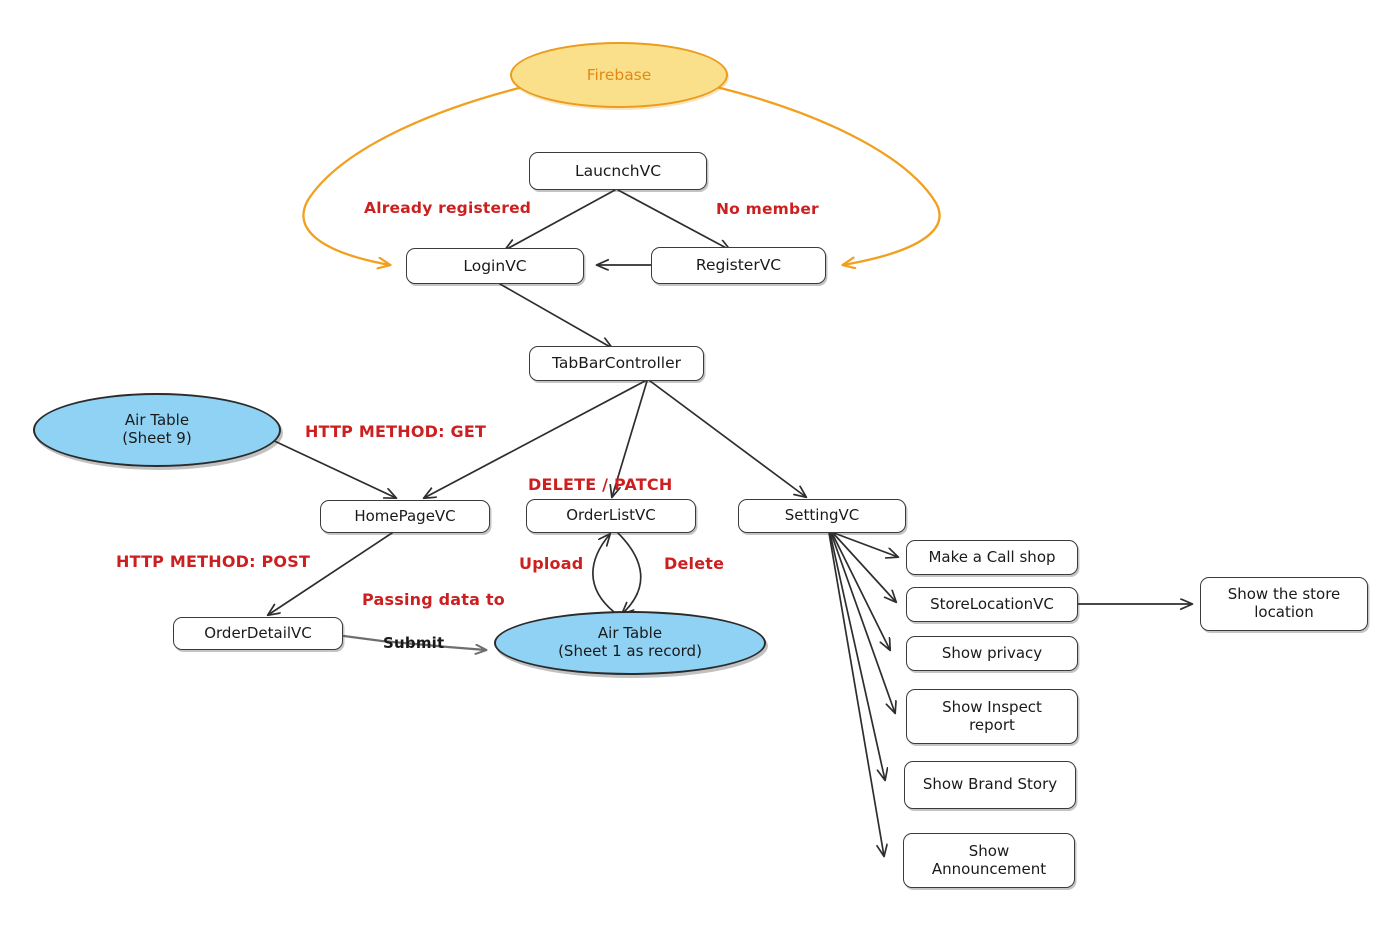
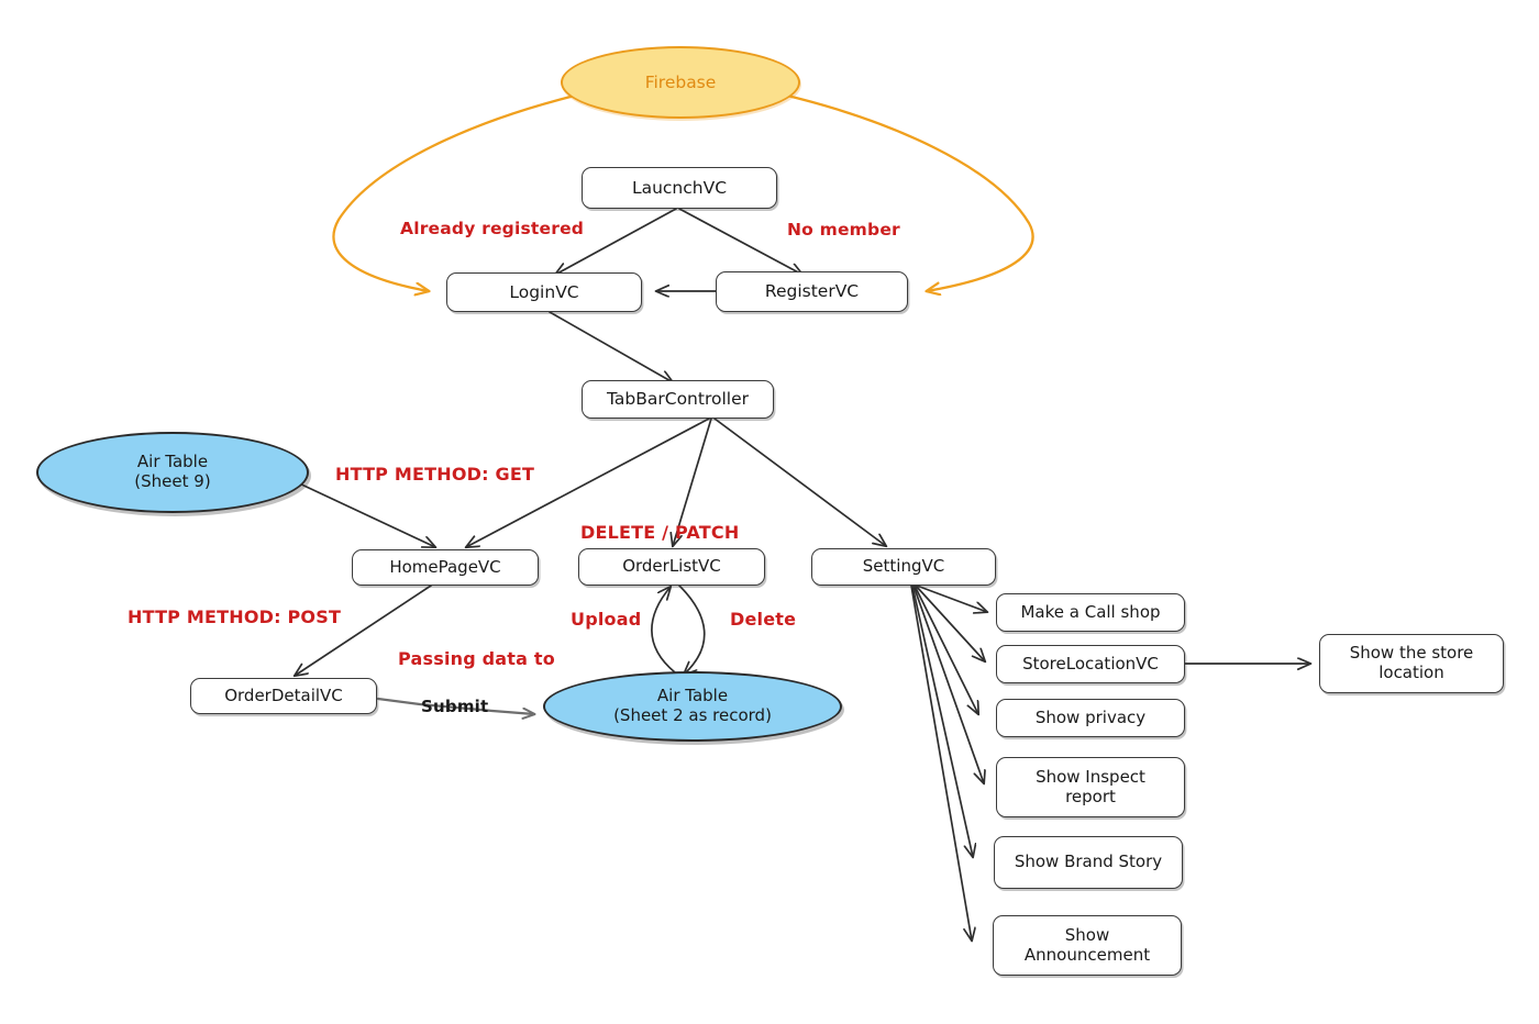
  Firebase
  LaucnchVC
  LoginVC
  RegisterVC
  TabBarController
  Air Table
  (Sheet 9)
  HomePageVC
  OrderListVC
  SettingVC
  OrderDetailVC
  Air Table
- (Sheet 1 as record)
+ (Sheet 2 as record)
  Make a Call shop
  StoreLocationVC
  Show privacy
  Show Inspect
  report
  Show Brand Story
  Show
  Announcement
  Show the store
  location
  Already registered
  No member
  HTTP METHOD: GET
  HTTP METHOD: POST
  DELETE / PATCH
  Upload
  Delete
  Passing data to
  Submit
